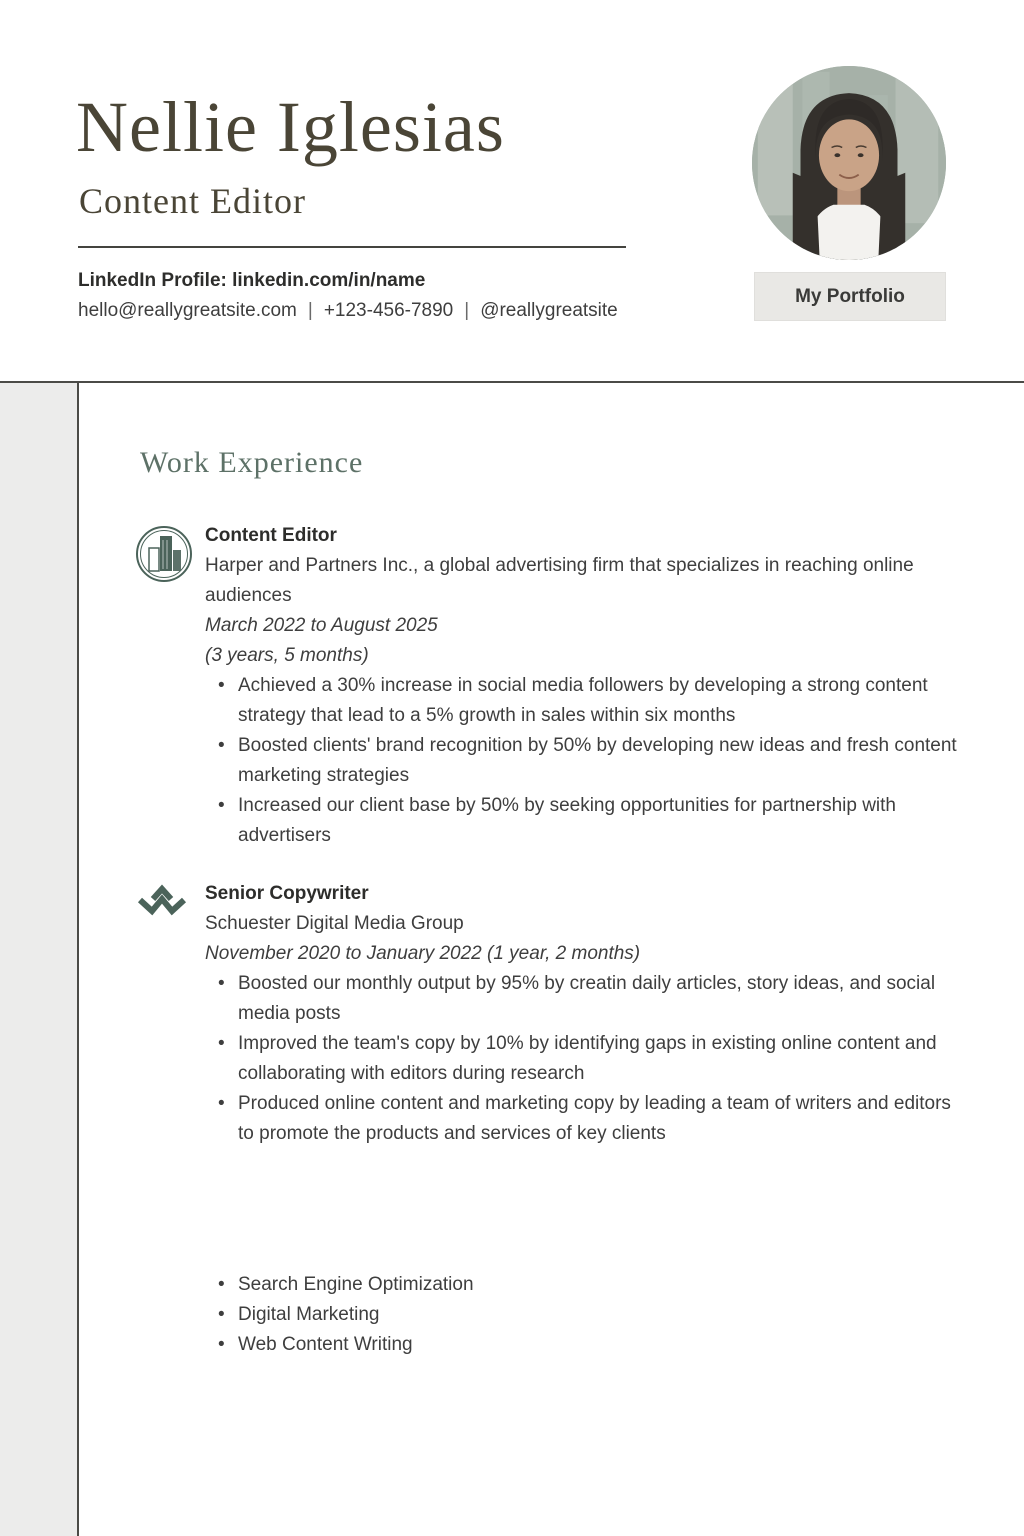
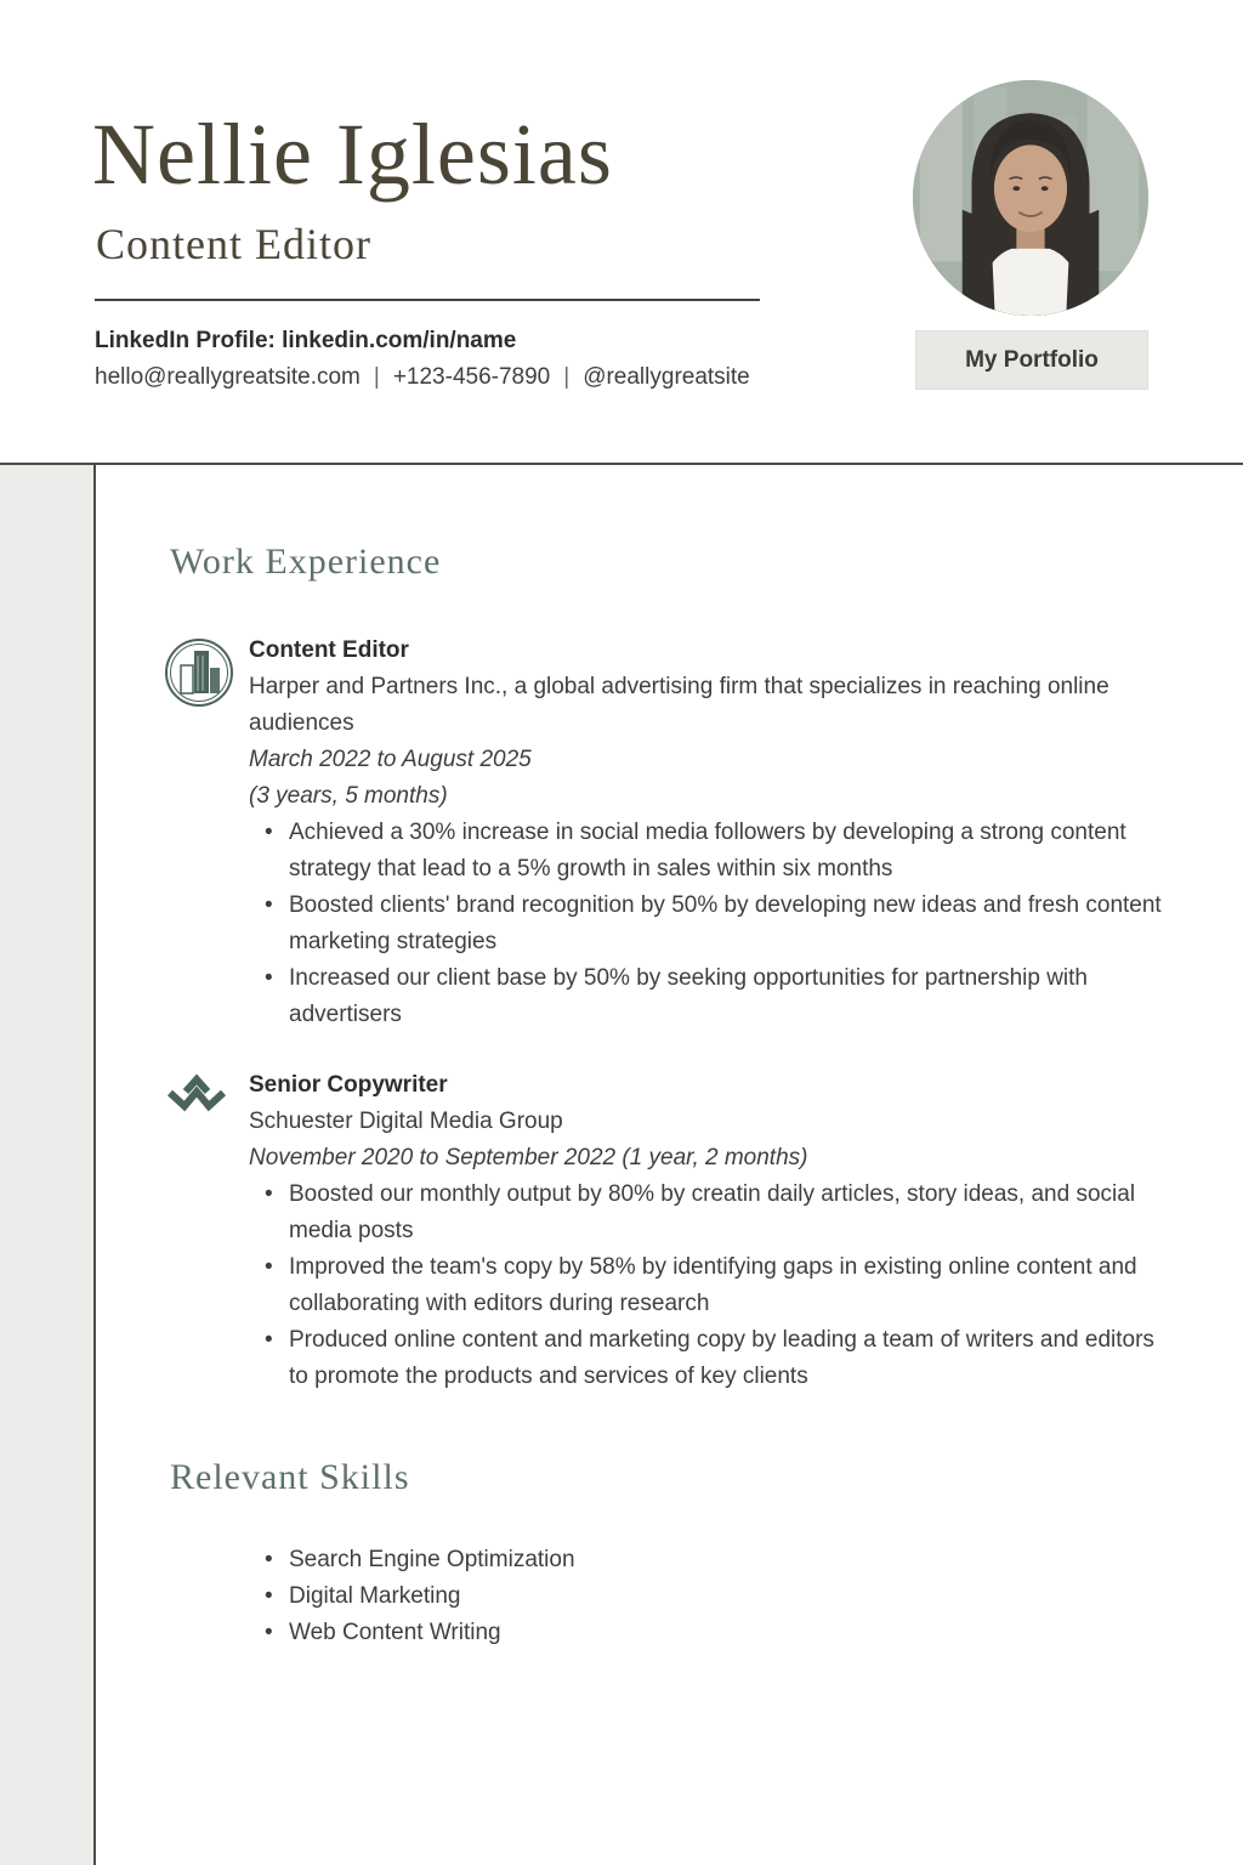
  Nellie Iglesias
  Content Editor
  LinkedIn Profile: linkedin.com/in/name
  hello@reallygreatsite.com | +123-456-7890 | @reallygreatsite
  My Portfolio
  Work Experience
  Content Editor
  Harper and Partners Inc., a global advertising firm that specializes in reaching online audiences
  March 2022 to August 2025
  (3 years, 5 months)
  Achieved a 30% increase in social media followers by developing a strong content strategy that lead to a 5% growth in sales within six months
  Boosted clients' brand recognition by 50% by developing new ideas and fresh content marketing strategies
  Increased our client base by 50% by seeking opportunities for partnership with advertisers
  Senior Copywriter
  Schuester Digital Media Group
- November 2020 to January 2022 (1 year, 2 months)
+ November 2020 to September 2022 (1 year, 2 months)
- Boosted our monthly output by 95% by creatin daily articles, story ideas, and social media posts
+ Boosted our monthly output by 80% by creatin daily articles, story ideas, and social media posts
- Improved the team's copy by 10% by identifying gaps in existing online content and collaborating with editors during research
+ Improved the team's copy by 58% by identifying gaps in existing online content and collaborating with editors during research
  Produced online content and marketing copy by leading a team of writers and editors to promote the products and services of key clients
+ Relevant Skills
  Search Engine Optimization
  Digital Marketing
  Web Content Writing
